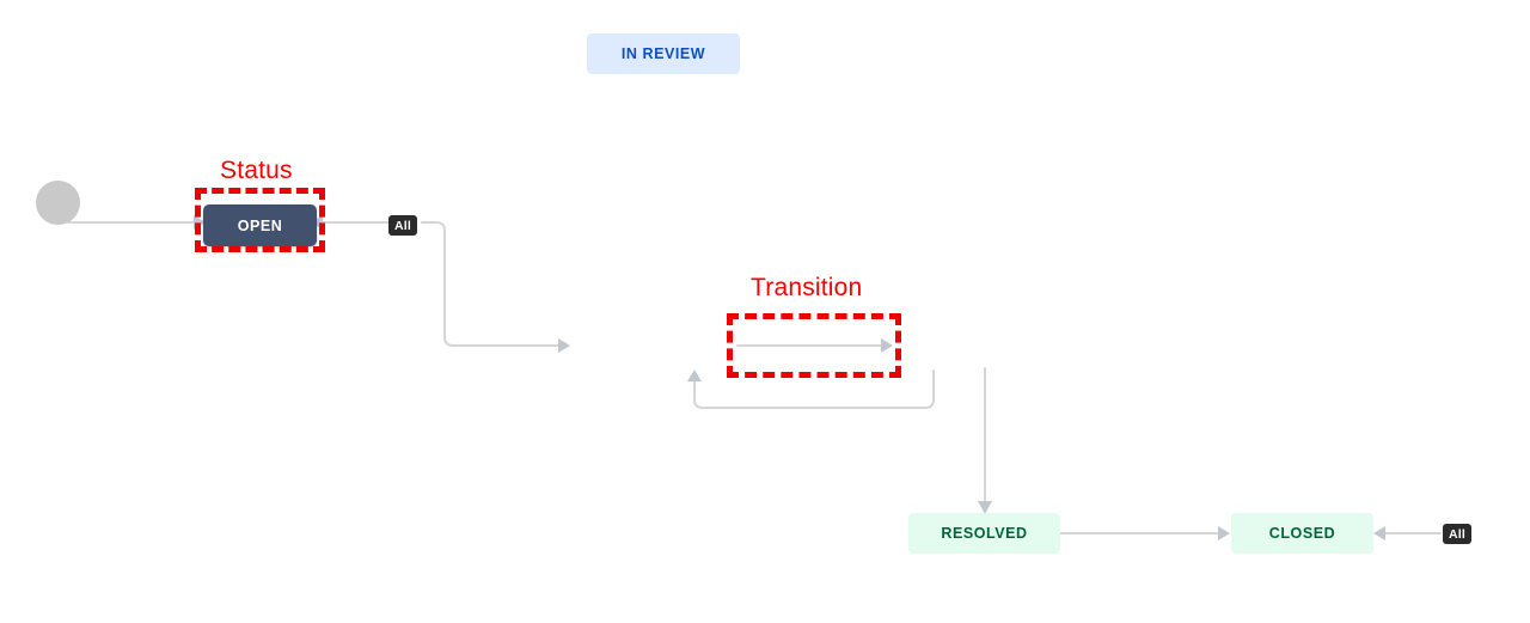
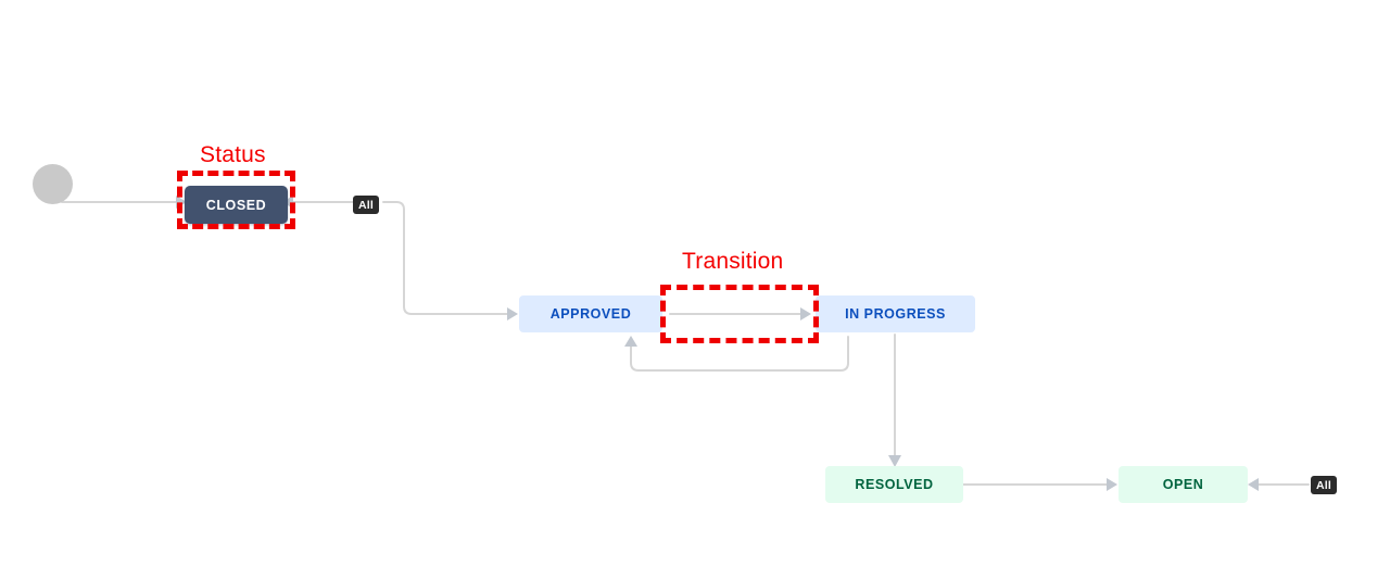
- IN REVIEW
- OPEN
+ CLOSED
+ APPROVED
+ IN PROGRESS
  RESOLVED
- CLOSED
+ OPEN
  All
  All
  Status
  Transition
